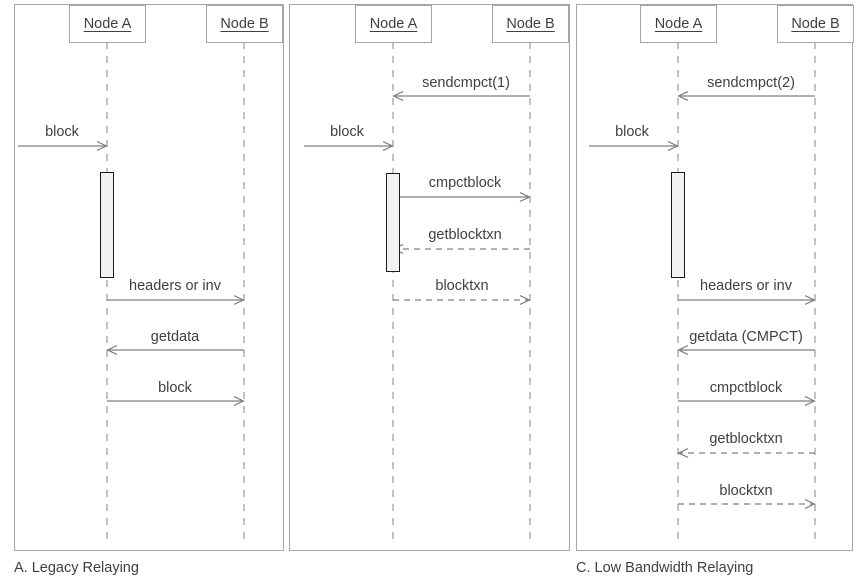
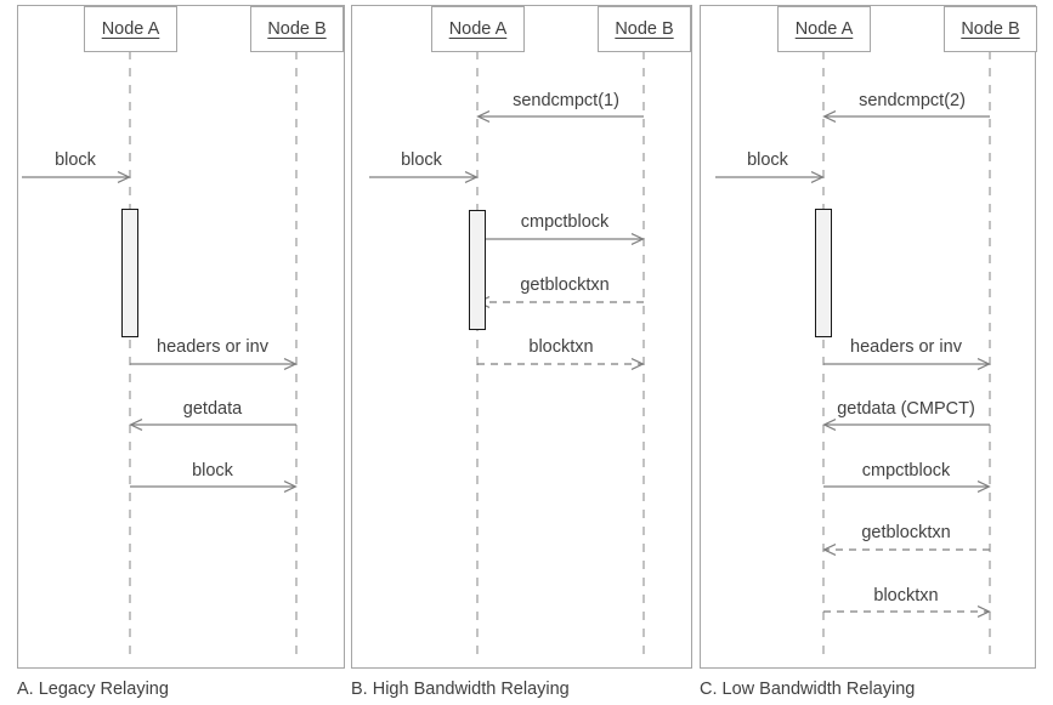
  Node A
  Node B
  block
  headers or inv
  getdata
  block
  Node A
  Node B
  sendcmpct(1)
  block
  cmpctblock
  getblocktxn
  blocktxn
  Node A
  Node B
  sendcmpct(2)
  block
  headers or inv
  getdata (CMPCT)
  cmpctblock
  getblocktxn
  blocktxn
  A. Legacy Relaying
+ B. High Bandwidth Relaying
  C. Low Bandwidth Relaying
